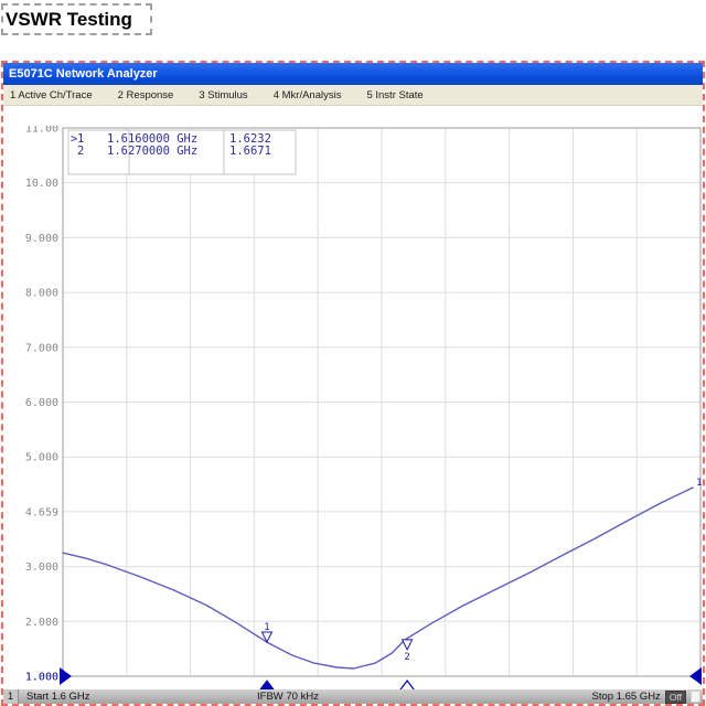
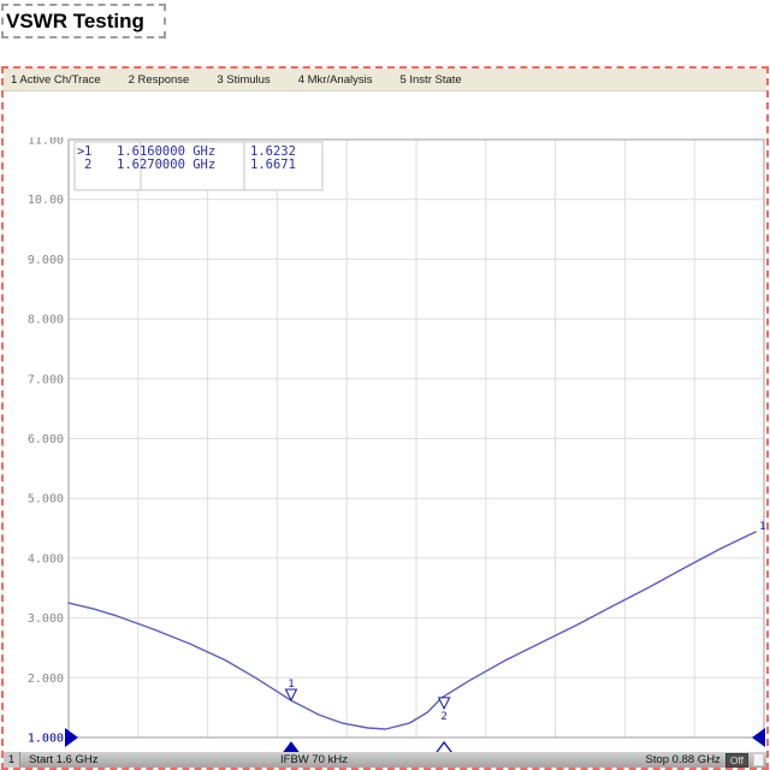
  VSWR Testing
- E5071C Network Analyzer
  1 Active Ch/Trace
  2 Response
  3 Stimulus
  4 Mkr/Analysis
  5 Instr State
  11.00
  10.00
  9.000
  8.000
  7.000
  6.000
  5.000
- 4.659
+ 4.000
  3.000
  2.000
  1.000
  >
  1
  1.6160000 GHz
  1.6232
  2
  1.6270000 GHz
  1.6671
  1
  1
  2
  1
  Start 1.6 GHz
  IFBW 70 kHz
- Stop 1.65 GHz
+ Stop 0.88 GHz
  Off
